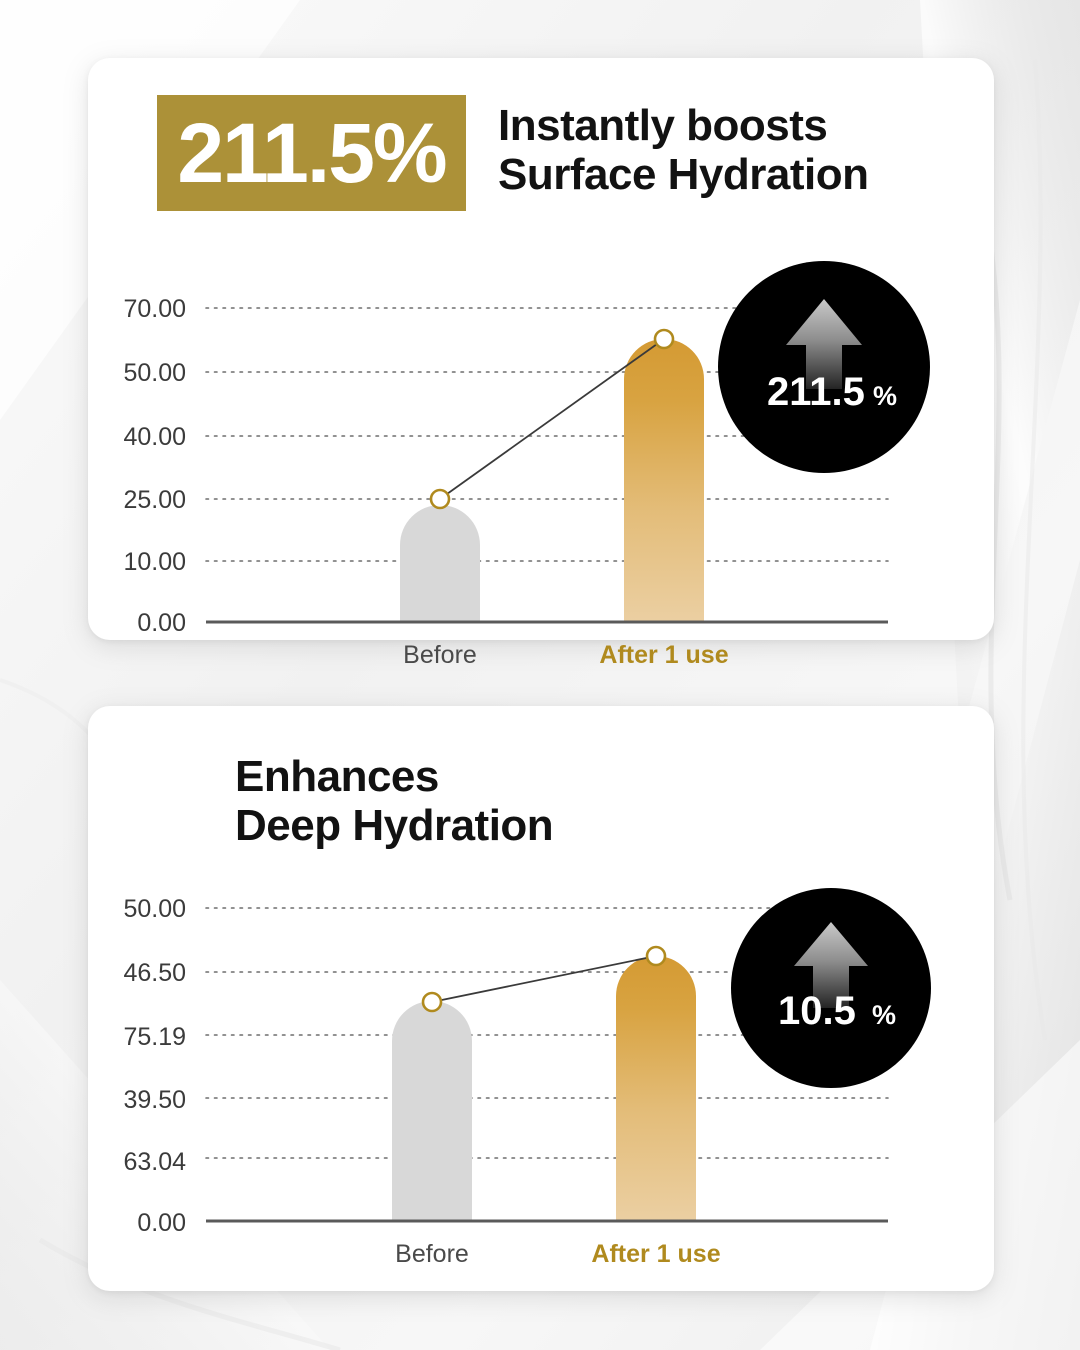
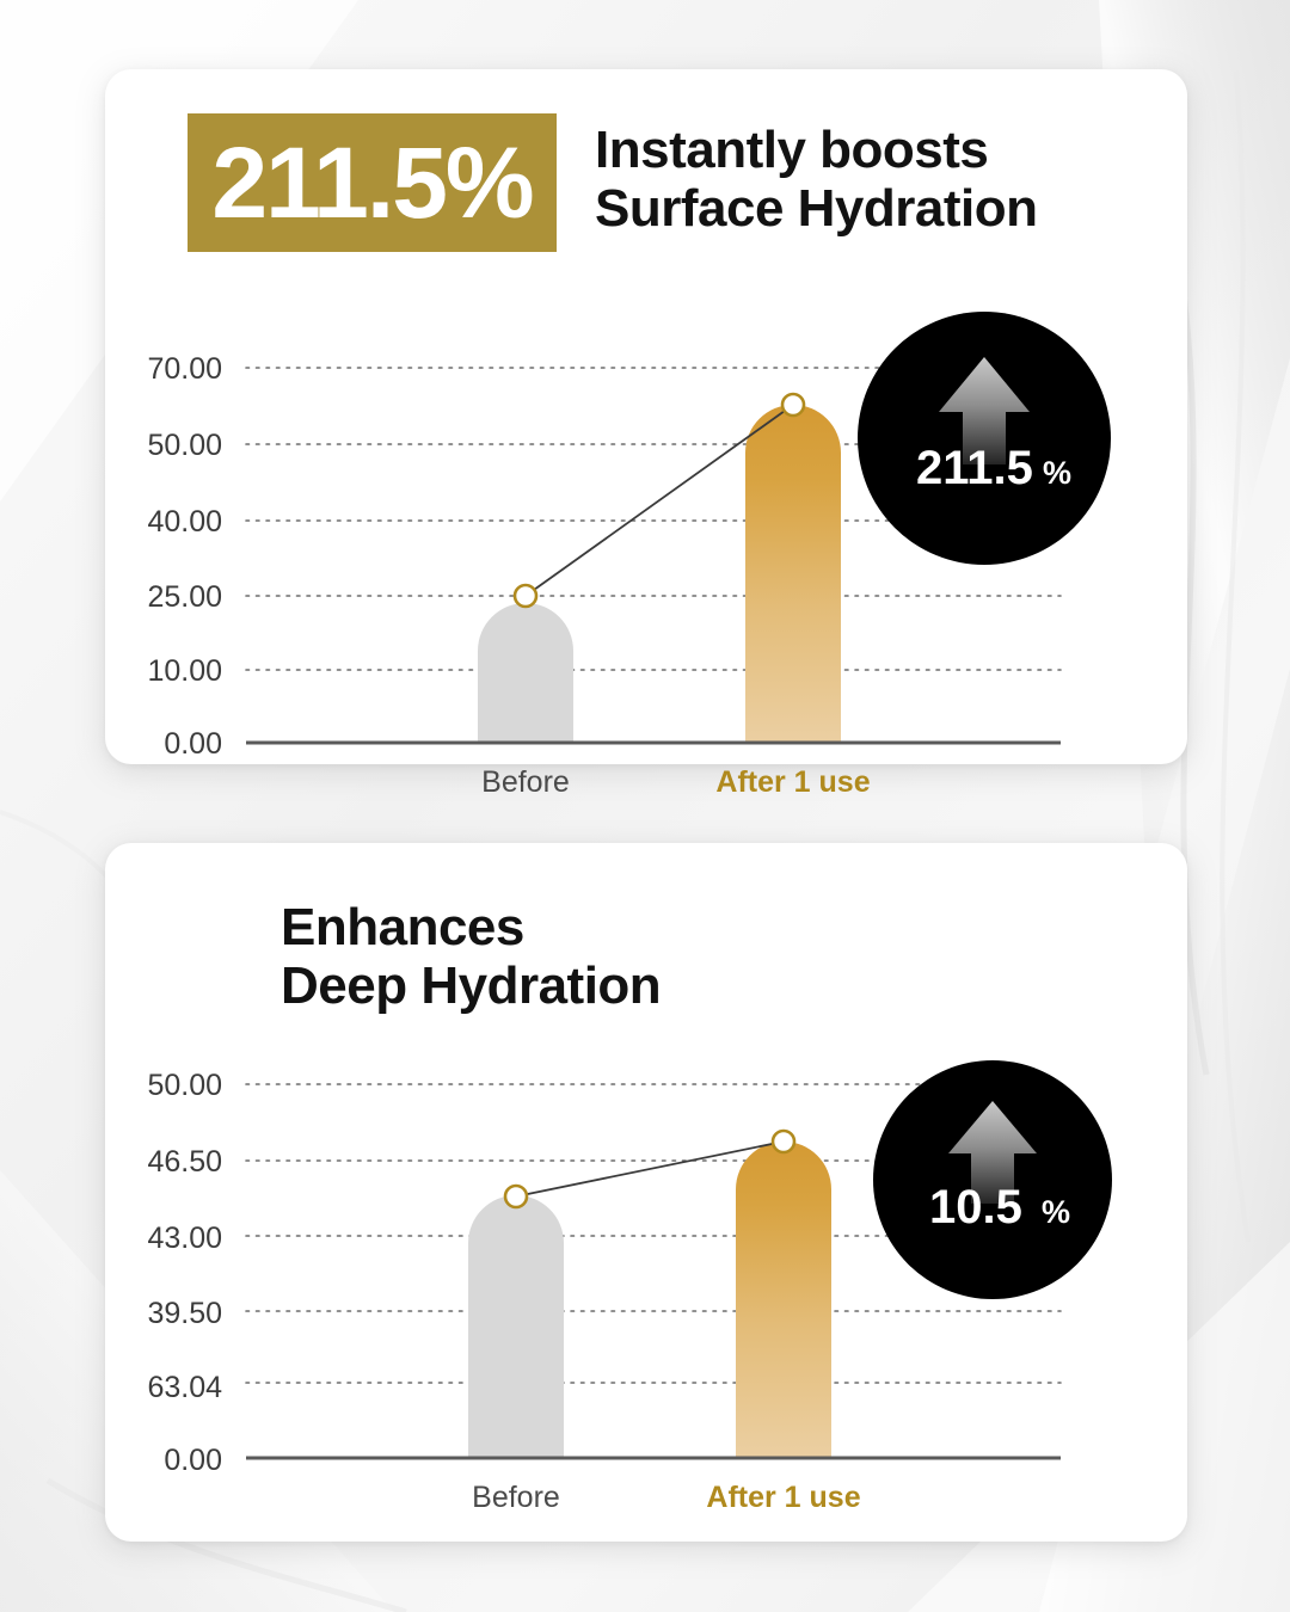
  211.5%
  Instantly boosts
  Surface Hydration
  70.00
  50.00
  40.00
  25.00
  10.00
  0.00
  Before
  After 1 use
  211.5
  %
  Enhances
  Deep Hydration
  50.00
  46.50
- 75.19
+ 43.00
  39.50
  63.04
  0.00
  Before
  After 1 use
  10.5
  %
